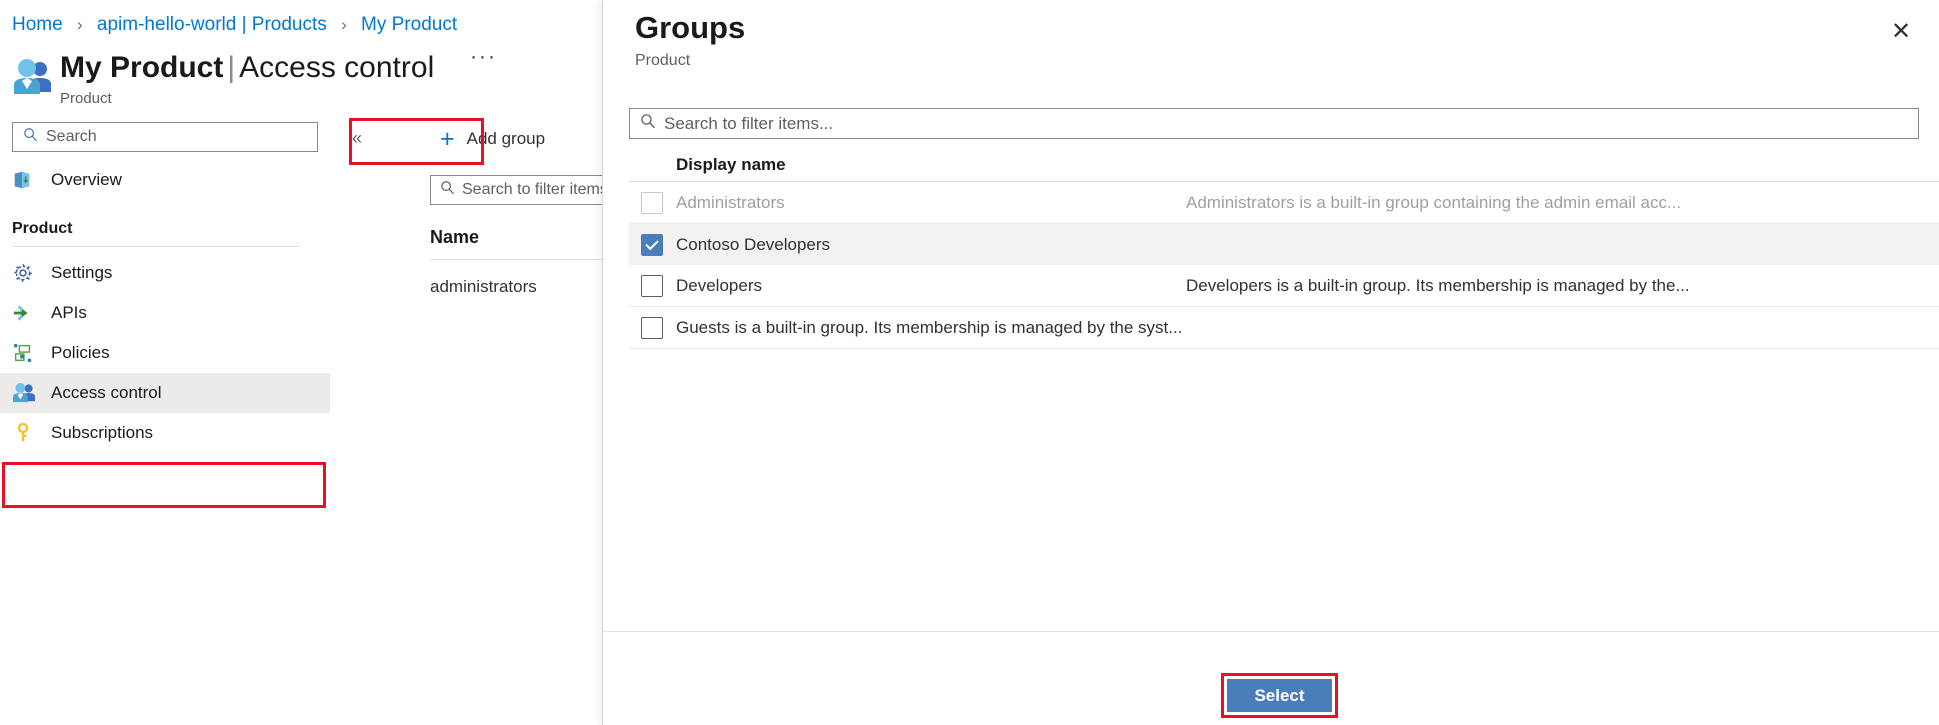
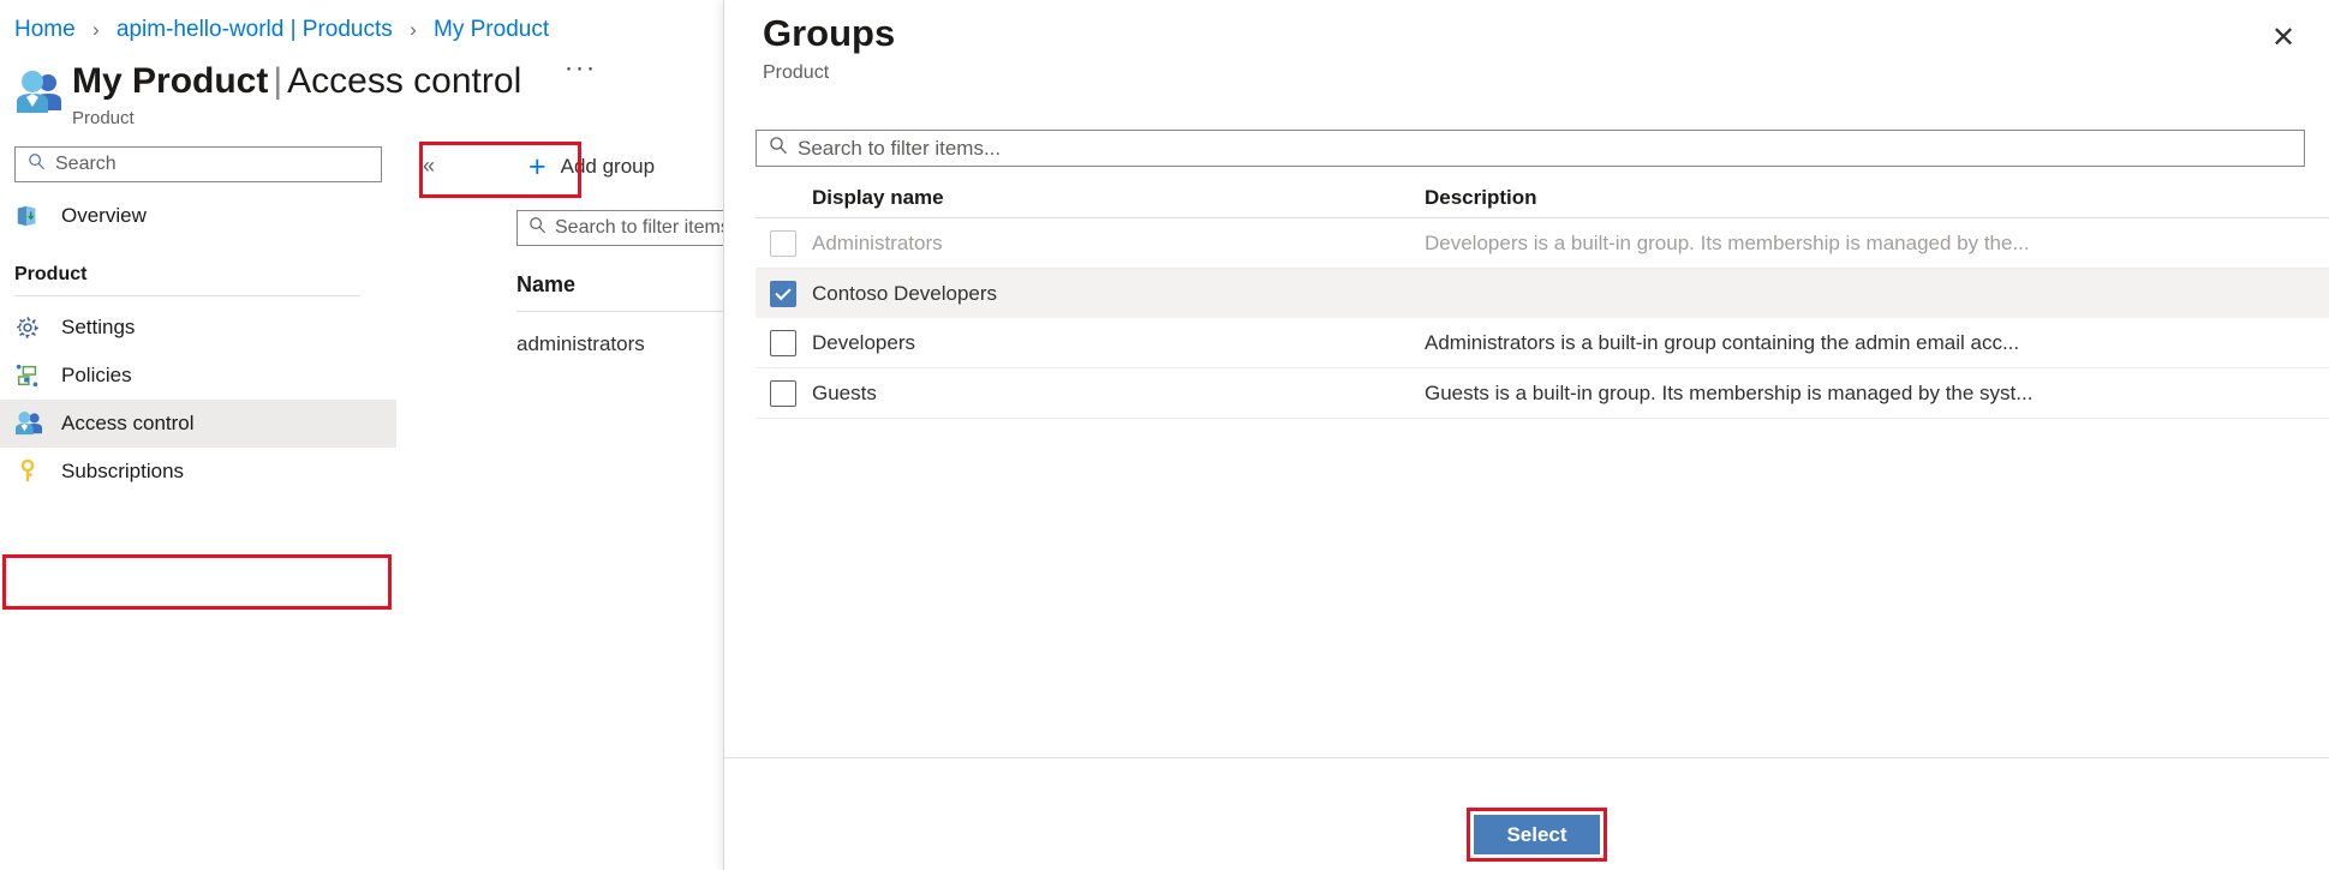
  Home › apim-hello-world | Products › My Product
  My Product | Access control
  Product
  ···
  Search
  Overview
  Product
  Settings
- APIs
  Policies
  Access control
  Subscriptions
  «
  +
  Add group
  Search to filter item
  Name
  administrators
  Groups
  Product
  ✕
  Search to filter items...
  Display name
+ Description
  Administrators
- Administrators is a built-in group containing the admin email acc...
+ Developers is a built-in group. Its membership is managed by the...
  Contoso Developers
  Developers
- Developers is a built-in group. Its membership is managed by the...
+ Administrators is a built-in group containing the admin email acc...
+ Guests
  Guests is a built-in group. Its membership is managed by the syst...
  Select
